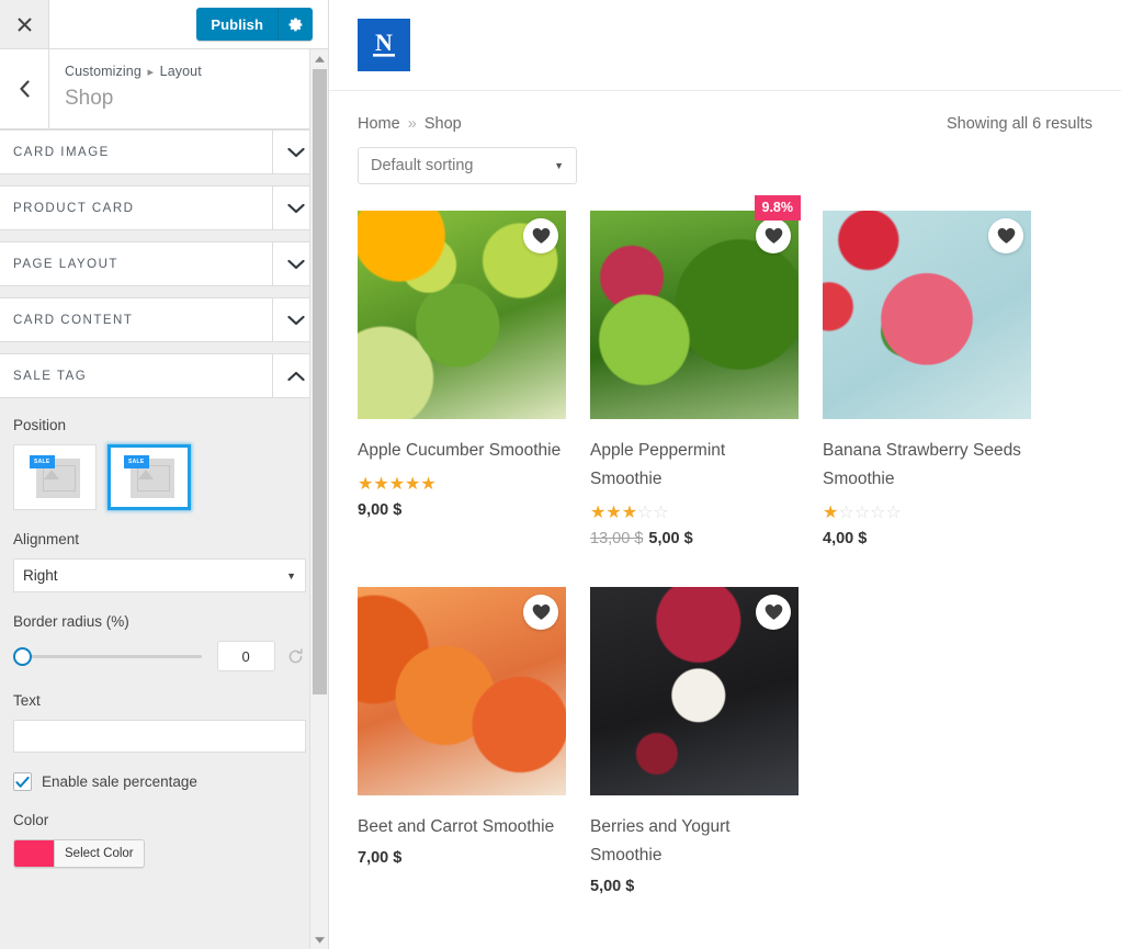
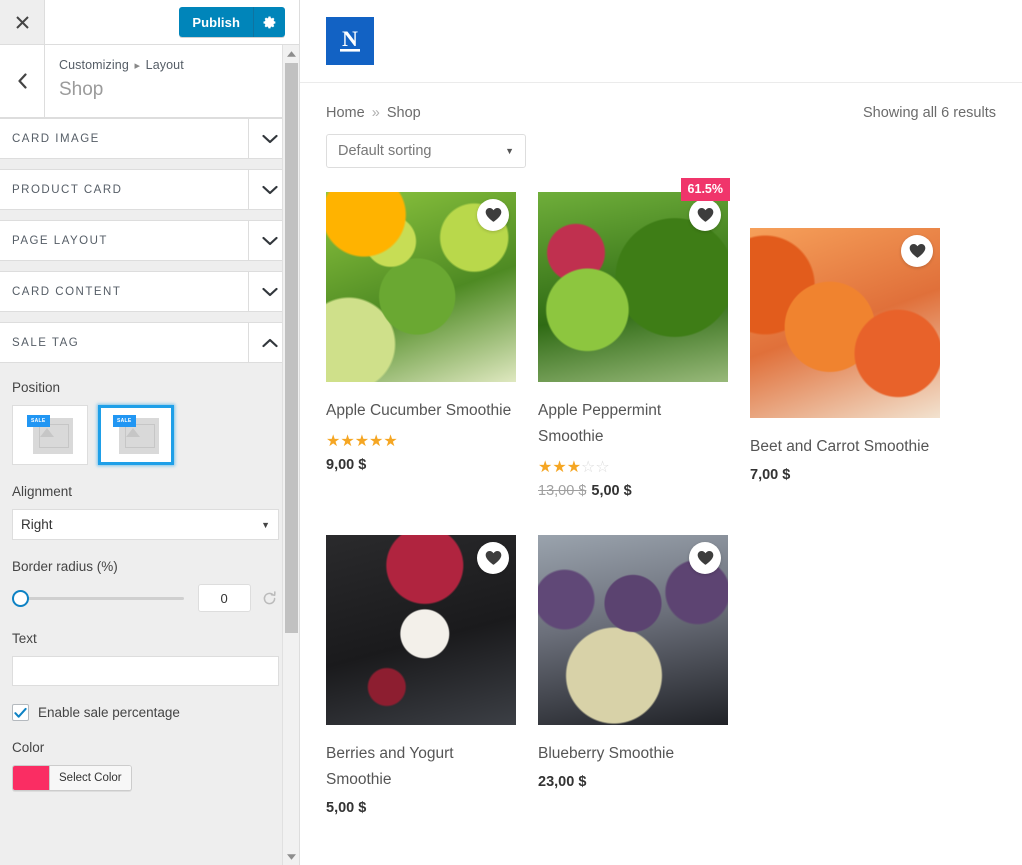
  Publish
  Customizing ▸ Layout
  Shop
  CARD IMAGE
  PRODUCT CARD
  PAGE LAYOUT
  CARD CONTENT
  SALE TAG
  Position
  Alignment
  Right
  ▼
  Border radius (%)
  0
  Text
  Enable sale percentage
  Color
  Select Color
  N
  Home » Shop
  Showing all 6 results
  Default sorting
  ▼
  Apple Cucumber Smoothie
  ★★★★★
  9,00 $
- 9.8%
+ 61.5%
  Apple Peppermint Smoothie
  ★★★☆☆
  13,00 $ 5,00 $
- Banana Strawberry Seeds Smoothie
- ★☆☆☆☆
- 4,00 $
  Beet and Carrot Smoothie
  7,00 $
  Berries and Yogurt Smoothie
  5,00 $
+ Blueberry Smoothie
+ 23,00 $
